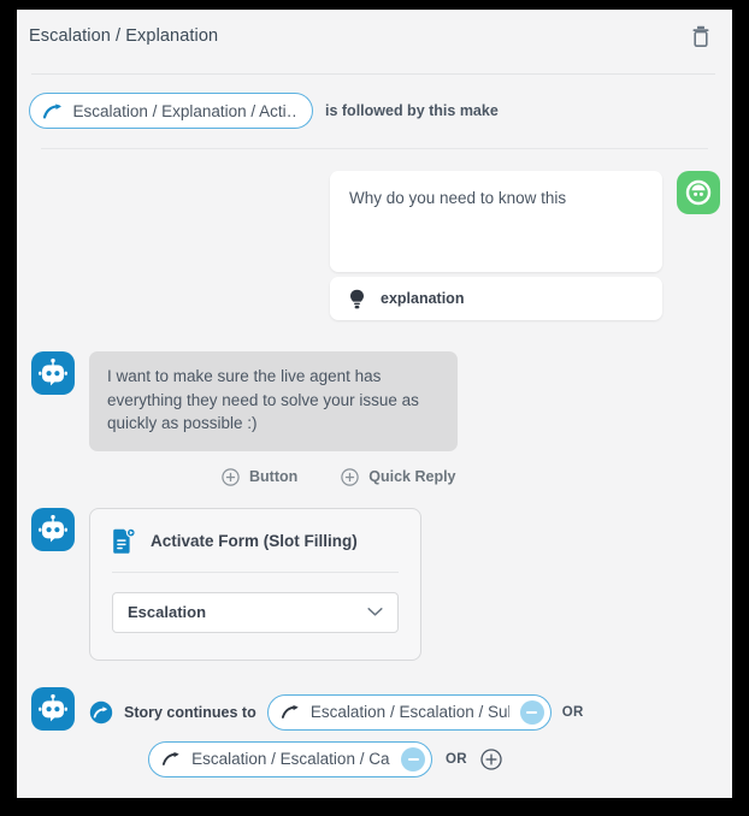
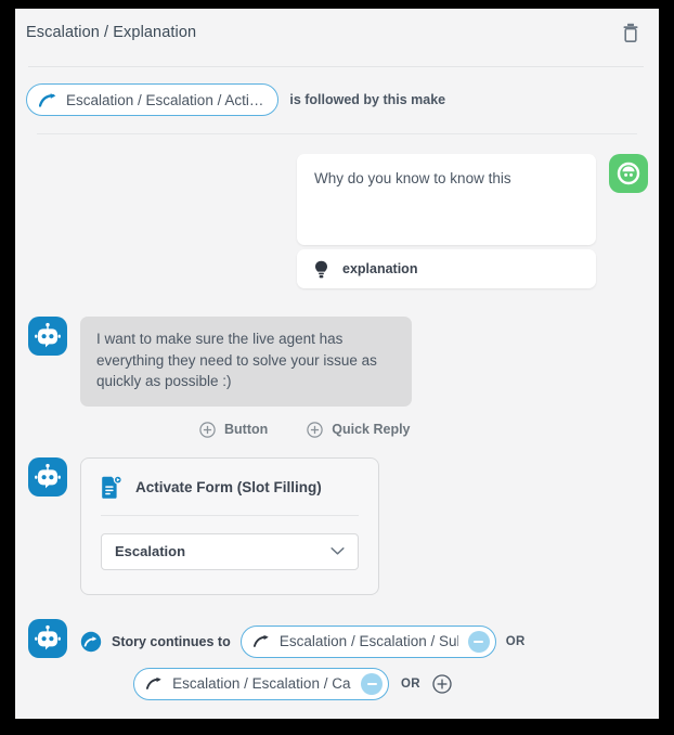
  Escalation / Explanation
- Escalation / Explanation / Acti…
+ Escalation / Escalation / Acti…
  is followed by this make
- Why do you need to know this
+ Why do you know to know this
  explanation
  I want to make sure the live agent has everything they need to solve your issue as quickly as possible :)
  Button
  Quick Reply
  Activate Form (Slot Filling)
  Escalation
  Story continues to
  Escalation / Escalation / Su
  OR
  Escalation / Escalation / Ca
  OR
